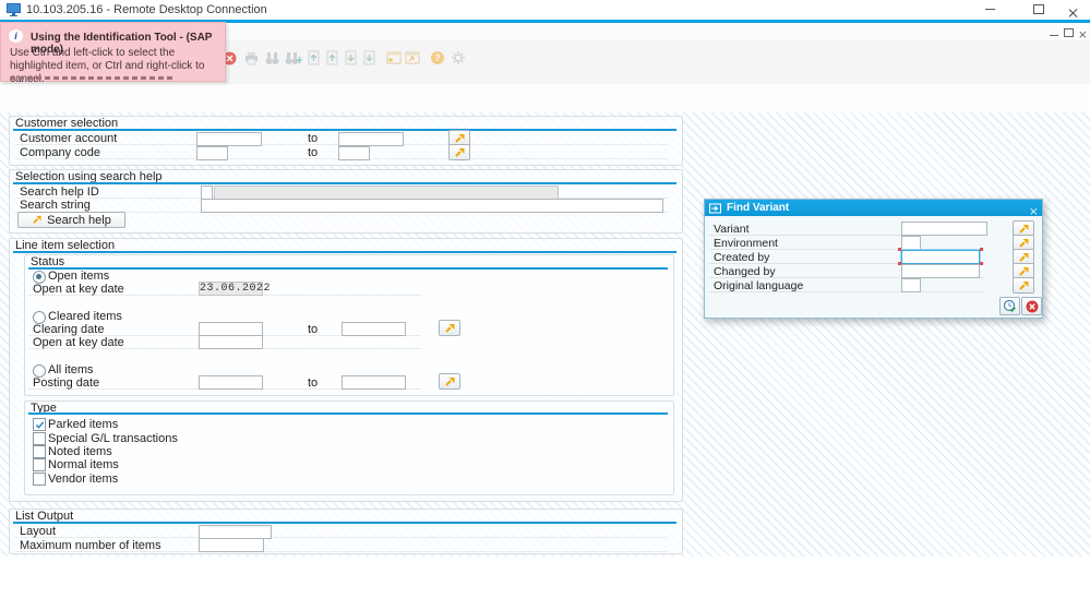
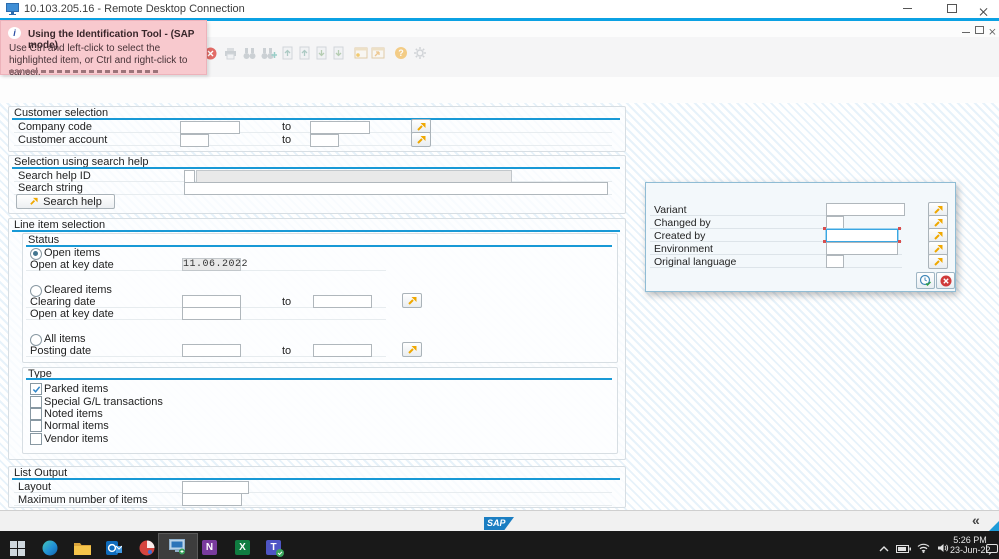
  10.103.205.16 - Remote Desktop Connection
  ?
  Customer selection
- Customer account
+ Company code
  to
- Company code
+ Customer account
  to
  Selection using search help
  Search help ID
  Search string
  Search help
  Line item selection
  Status
  Open items
  Open at key date
- 23.06.2022
+ 11.06.2022
  Cleared items
  Clearing date
  to
  Open at key date
  All items
  Posting date
  to
  Type
  Parked items
  Special G/L transactions
  Noted items
  Normal items
  Vendor items
  List Output
  Layout
  Maximum number of items
+ SAP
+ «
+ N
+ X
+ T
+ 5:26 PM
+ 23-Jun-22
  i
  Using the Identification Tool - (SAP mode)
  Use Ctrl and left-click to select the highlighted item, or Ctrl and right-click to
- Find Variant
  Variant
- Environment
+ Changed by
  Created by
- Changed by
+ Environment
  Original language
